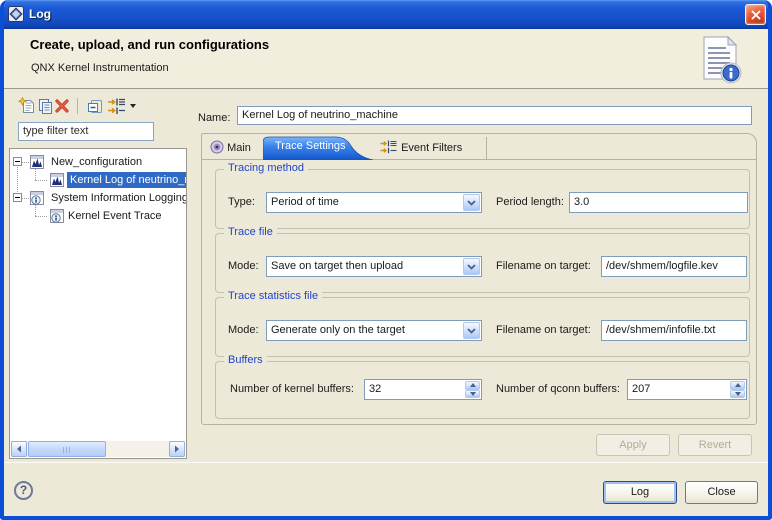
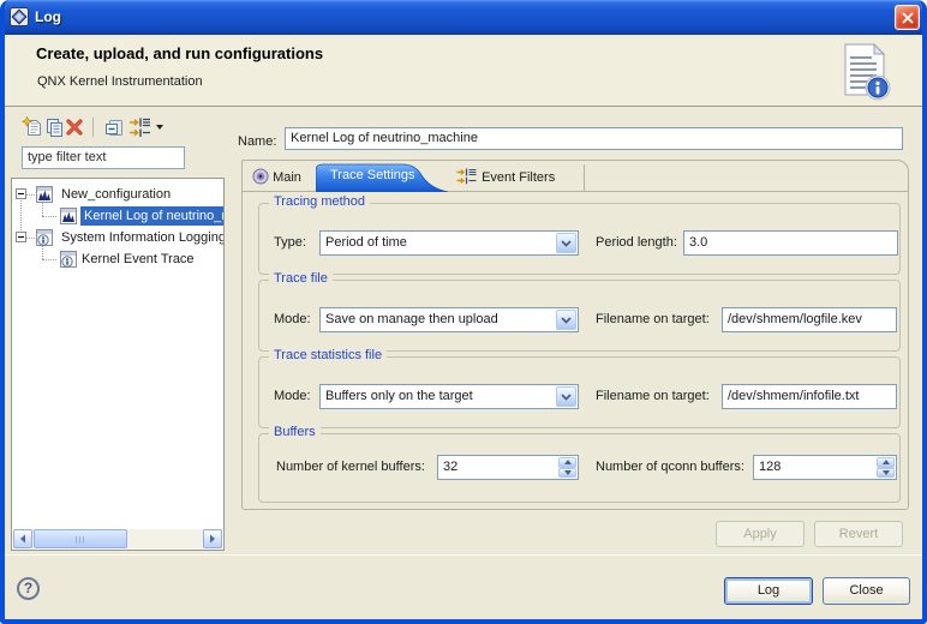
  Log
  Create, upload, and run configurations
  QNX Kernel Instrumentation
  type filter text
  New_configuration
  Kernel Log of neutrino_
  System Information Logging
  Kernel Event Trace
  Name:
  Kernel Log of neutrino_machine
  Main
  Trace Settings
  Event Filters
  Tracing method
  Type:
  Period of time
  Period length:
  3.0
  Trace file
  Mode:
- Save on target then upload
+ Save on manage then upload
  Filename on target:
  /dev/shmem/logfile.kev
  Trace statistics file
  Mode:
- Generate only on the target
+ Buffers only on the target
  Filename on target:
  /dev/shmem/infofile.txt
  Buffers
  Number of kernel buffers:
  32
  Number of qconn buffers:
- 207
+ 128
  Apply
  Revert
  ?
  Log
  Close
